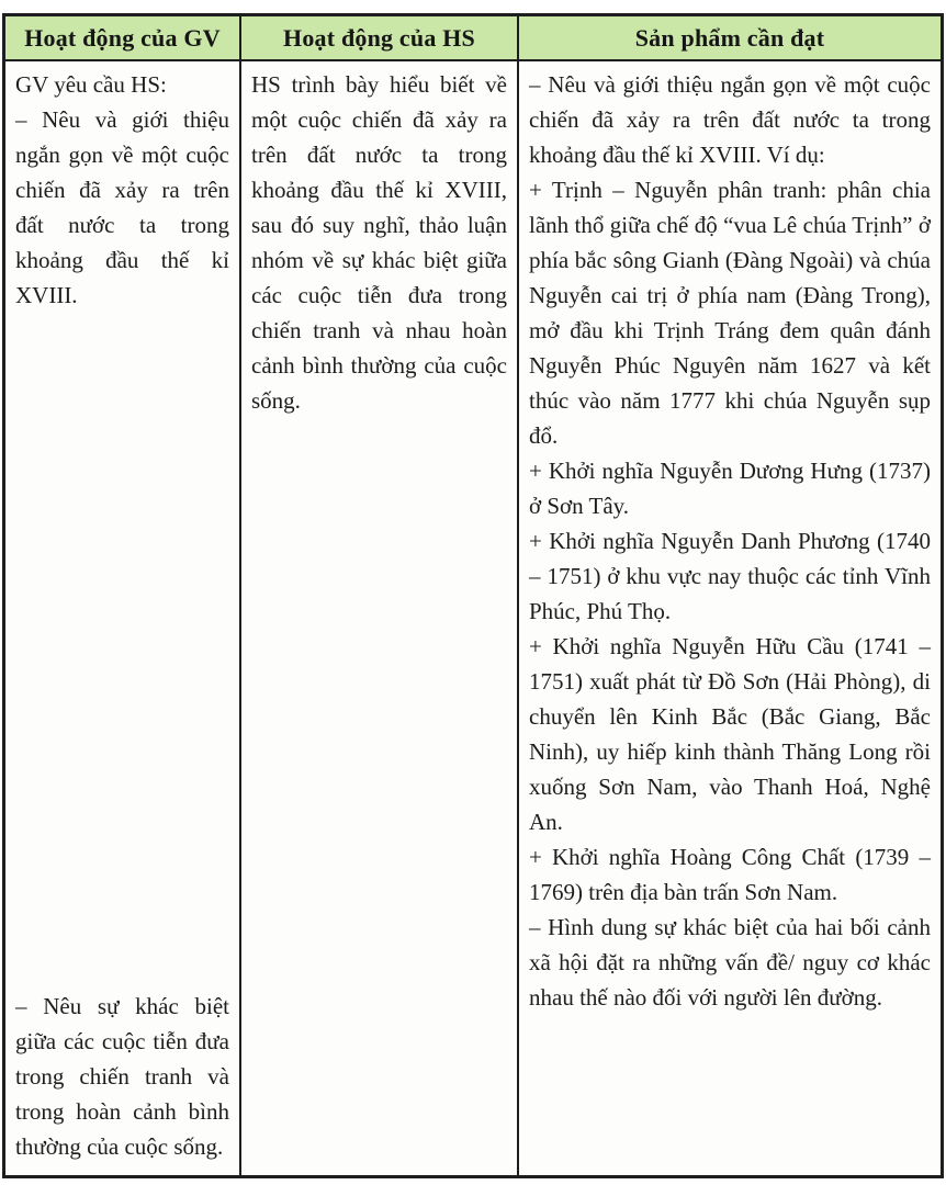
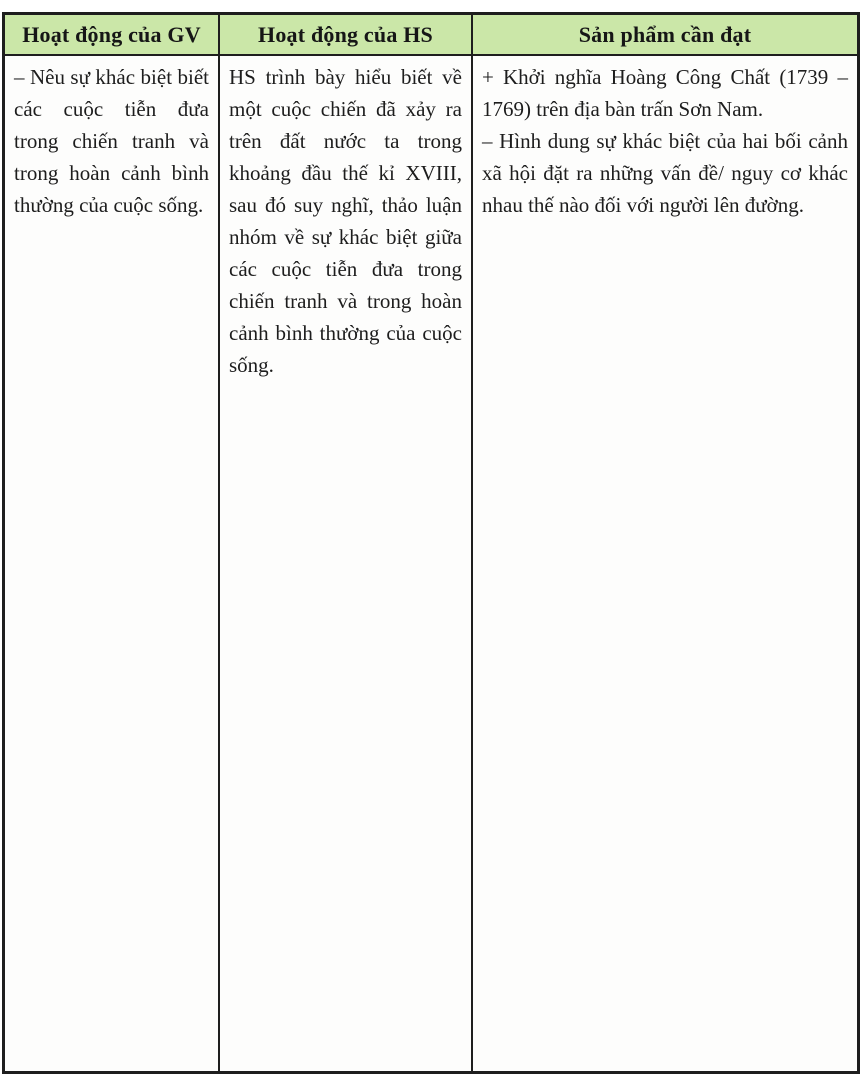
  Hoạt động của GV
  Hoạt động của HS
  Sản phẩm cần đạt
- GV yêu cầu HS:
- – Nêu và giới thiệu ngắn gọn về một cuộc chiến đã xảy ra trên đất nước ta trong khoảng đầu thế kỉ XVIII.
- – Nêu sự khác biệt giữa các cuộc tiễn đưa trong chiến tranh và trong hoàn cảnh bình thường của cuộc sống.
+ – Nêu sự khác biệt biết các cuộc tiễn đưa trong chiến tranh và trong hoàn cảnh bình thường của cuộc sống.
- HS trình bày hiểu biết về một cuộc chiến đã xảy ra trên đất nước ta trong khoảng đầu thế kỉ XVIII, sau đó suy nghĩ, thảo luận nhóm về sự khác biệt giữa các cuộc tiễn đưa trong chiến tranh và nhau hoàn cảnh bình thường của cuộc sống.
+ HS trình bày hiểu biết về một cuộc chiến đã xảy ra trên đất nước ta trong khoảng đầu thế kỉ XVIII, sau đó suy nghĩ, thảo luận nhóm về sự khác biệt giữa các cuộc tiễn đưa trong chiến tranh và trong hoàn cảnh bình thường của cuộc sống.
- – Nêu và giới thiệu ngắn gọn về một cuộc chiến đã xảy ra trên đất nước ta trong khoảng đầu thế kỉ XVIII. Ví dụ:
- + Trịnh – Nguyễn phân tranh: phân chia lãnh thổ giữa chế độ “vua Lê chúa Trịnh” ở phía bắc sông Gianh (Đàng Ngoài) và chúa Nguyễn cai trị ở phía nam (Đàng Trong), mở đầu khi Trịnh Tráng đem quân đánh Nguyễn Phúc Nguyên năm 1627 và kết thúc vào năm 1777 khi chúa Nguyễn sụp đổ.
- + Khởi nghĩa Nguyễn Dương Hưng (1737) ở Sơn Tây.
- + Khởi nghĩa Nguyễn Danh Phương (1740 – 1751) ở khu vực nay thuộc các tỉnh Vĩnh Phúc, Phú Thọ.
- + Khởi nghĩa Nguyễn Hữu Cầu (1741 – 1751) xuất phát từ Đồ Sơn (Hải Phòng), di chuyển lên Kinh Bắc (Bắc Giang, Bắc Ninh), uy hiếp kinh thành Thăng Long rồi xuống Sơn Nam, vào Thanh Hoá, Nghệ An.
  + Khởi nghĩa Hoàng Công Chất (1739 – 1769) trên địa bàn trấn Sơn Nam.
  – Hình dung sự khác biệt của hai bối cảnh xã hội đặt ra những vấn đề/ nguy cơ khác nhau thế nào đối với người lên đường.
